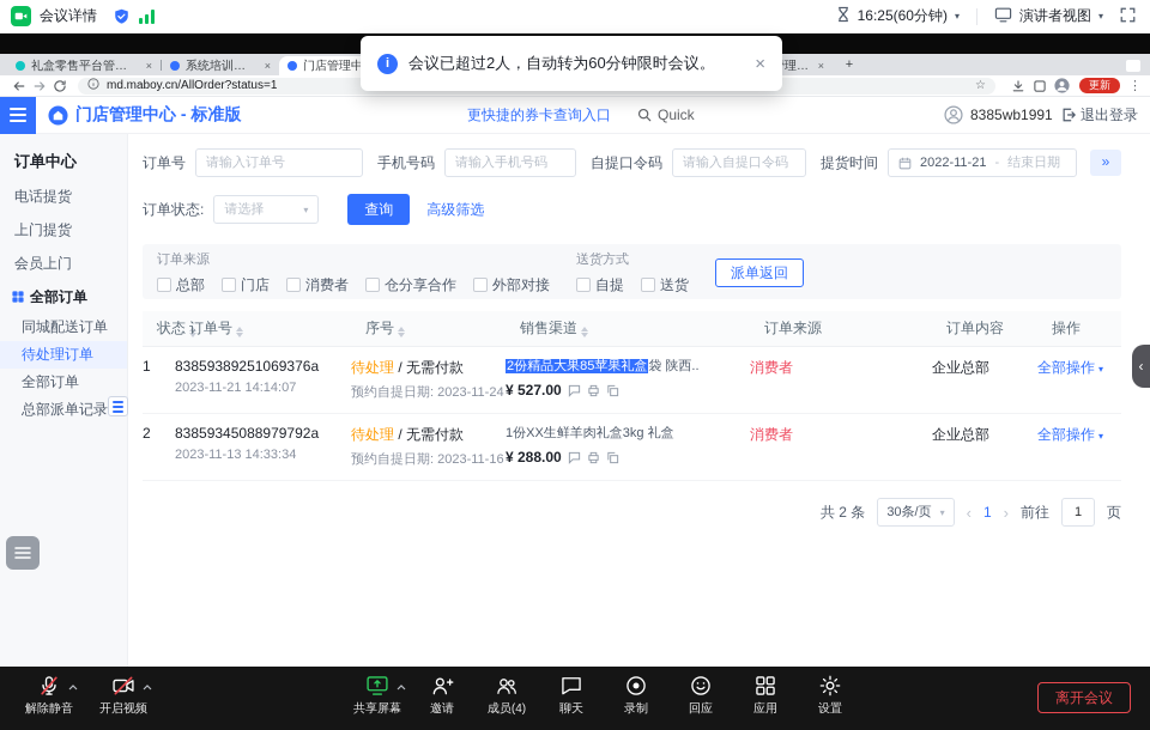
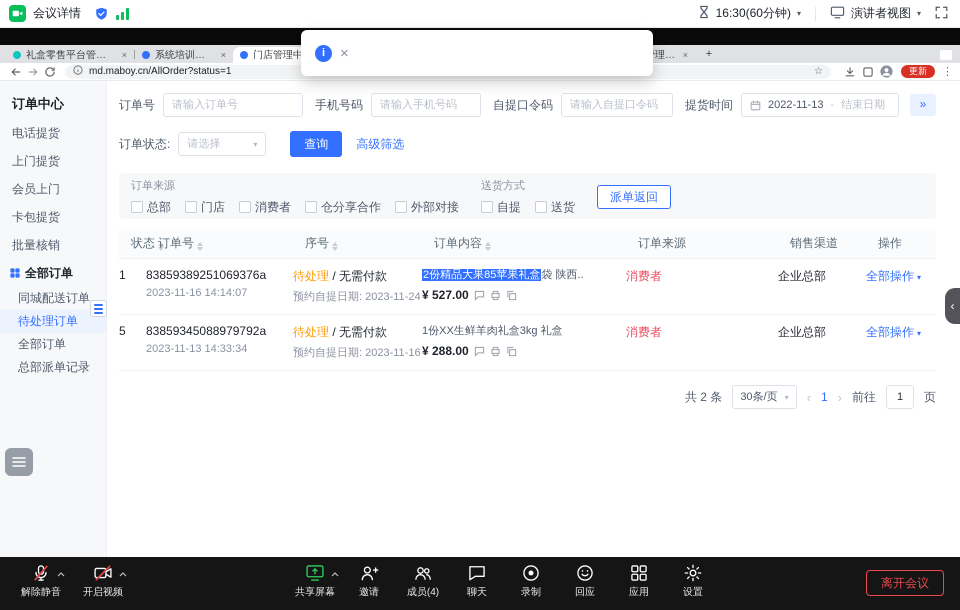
  会议详情
- 16:25(60分钟)
+ 16:30(60分钟)
  ▾
  演讲者视图
  ▾
  礼盒零售平台管理中
  ×
  系统培训学习
  ×
  门店管理中
  ×
  +
  md.maboy.cn/AllOrder?status=1
  ☆
  更新
  ⋮
- 门店管理中心 - 标准版
- 更快捷的券卡查询入口
- Quick
- 8385wb1991
- 退出登录
  订单中心
  电话提货
  上门提货
  会员上门
+ 卡包提货
+ 批量核销
  全部订单
  同城配送订单
  待处理订单
  全部订单
  总部派单记录
  订单号
  请输入订单号
  手机号码
  请输入手机号码
  自提口令码
  请输入自提口令码
  提货时间
- 2022-11-21
+ 2022-11-13
  -
  结束日期
  »
  订单状态:
  请选择
  ▾
  查询
  高级筛选
  订单来源
  总部
  门店
  消费者
  仓分享合作
  外部对接
  送货方式
  自提
  送货
  派单返回
  状态
  订单号
  序号
- 销售渠道
+ 订单内容
  订单来源
- 订单内容
+ 销售渠道
  操作
  1
  83859389251069376a
- 2023-11-21 14:14:07
+ 2023-11-16 14:14:07
  待处理 / 无需付款
  预约自提日期: 2023-11-24
  2份精品大果85苹果礼盒袋 陕西..
  ¥ 527.00
  消费者
  企业总部
  全部操作 ▾
- 2
+ 5
  83859345088979792a
  2023-11-13 14:33:34
  待处理 / 无需付款
  预约自提日期: 2023-11-16
  1份XX生鲜羊肉礼盒3kg 礼盒
  ¥ 288.00
  消费者
  企业总部
  全部操作 ▾
  共 2 条
  30条/页
  ▾
  ‹
  1
  ›
  前往
  1
  页
  i
- 会议已超过2人，自动转为60分钟限时会议。
  ×
  ‹
  解除静音
  开启视频
  共享屏幕
  邀请
  成员(4)
  聊天
  录制
  回应
  应用
  设置
  离开会议
